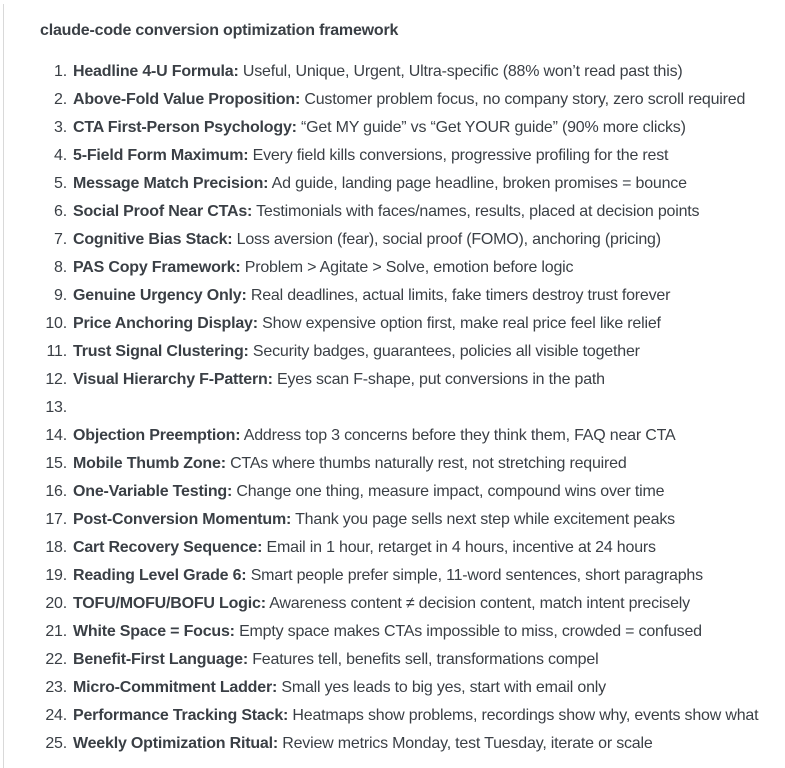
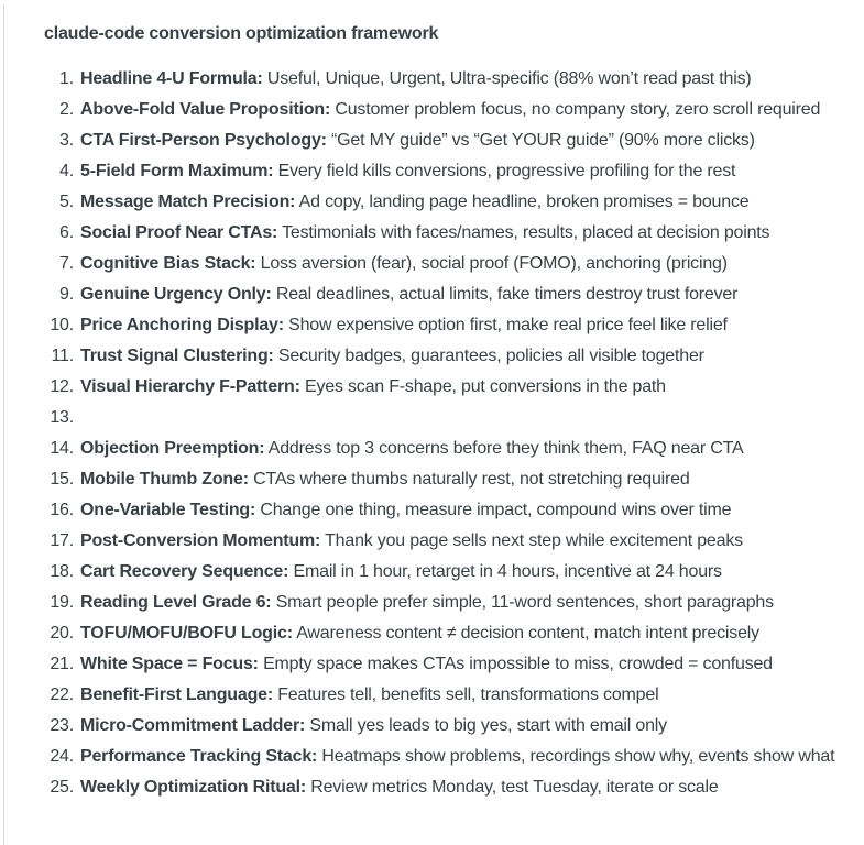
  claude-code conversion optimization framework
  1.
  Headline 4-U Formula: Useful, Unique, Urgent, Ultra-specific (88% won’t read past this)
  2.
  Above-Fold Value Proposition: Customer problem focus, no company story, zero scroll required
  3.
  CTA First-Person Psychology: “Get MY guide” vs “Get YOUR guide” (90% more clicks)
  4.
  5-Field Form Maximum: Every field kills conversions, progressive profiling for the rest
  5.
- Message Match Precision: Ad guide, landing page headline, broken promises = bounce
+ Message Match Precision: Ad copy, landing page headline, broken promises = bounce
  6.
  Social Proof Near CTAs: Testimonials with faces/names, results, placed at decision points
  7.
  Cognitive Bias Stack: Loss aversion (fear), social proof (FOMO), anchoring (pricing)
- 8.
- PAS Copy Framework: Problem > Agitate > Solve, emotion before logic
  9.
  Genuine Urgency Only: Real deadlines, actual limits, fake timers destroy trust forever
  10.
  Price Anchoring Display: Show expensive option first, make real price feel like relief
  11.
  Trust Signal Clustering: Security badges, guarantees, policies all visible together
  12.
  Visual Hierarchy F-Pattern: Eyes scan F-shape, put conversions in the path
  13.
  14.
  Objection Preemption: Address top 3 concerns before they think them, FAQ near CTA
  15.
  Mobile Thumb Zone: CTAs where thumbs naturally rest, not stretching required
  16.
  One-Variable Testing: Change one thing, measure impact, compound wins over time
  17.
  Post-Conversion Momentum: Thank you page sells next step while excitement peaks
  18.
  Cart Recovery Sequence: Email in 1 hour, retarget in 4 hours, incentive at 24 hours
  19.
  Reading Level Grade 6: Smart people prefer simple, 11-word sentences, short paragraphs
  20.
  TOFU/MOFU/BOFU Logic: Awareness content ≠ decision content, match intent precisely
  21.
  White Space = Focus: Empty space makes CTAs impossible to miss, crowded = confused
  22.
  Benefit-First Language: Features tell, benefits sell, transformations compel
  23.
  Micro-Commitment Ladder: Small yes leads to big yes, start with email only
  24.
  Performance Tracking Stack: Heatmaps show problems, recordings show why, events show what
  25.
  Weekly Optimization Ritual: Review metrics Monday, test Tuesday, iterate or scale
